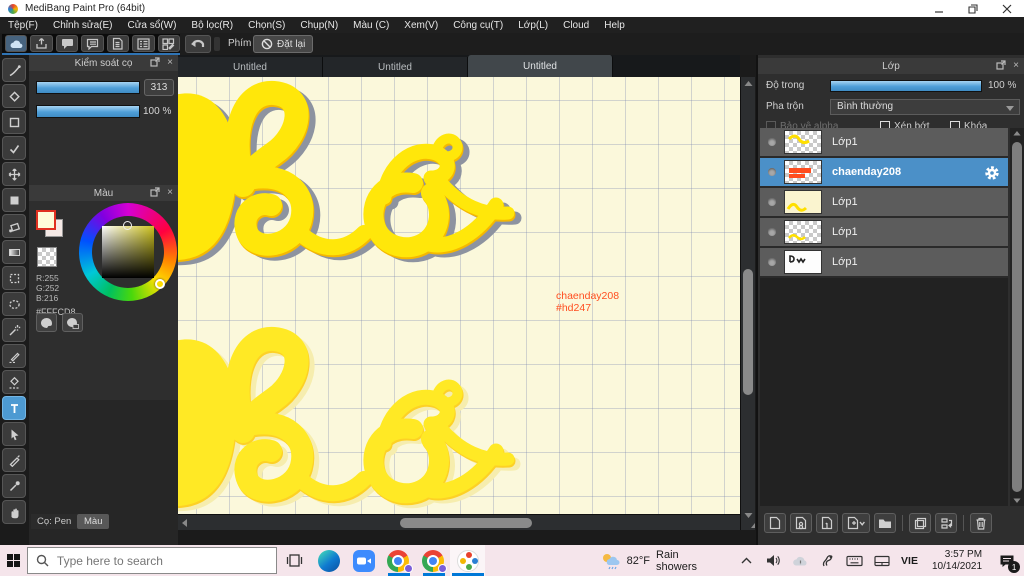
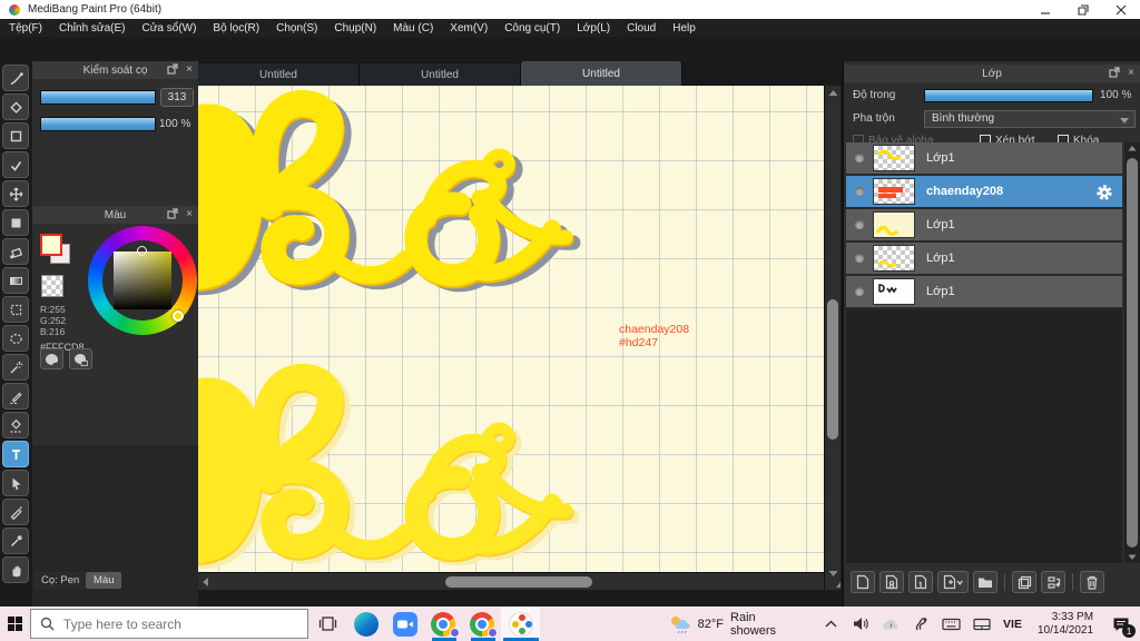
  MediBang Paint Pro (64bit)
  Tệp(F)
  Chỉnh sửa(E)
  Cửa sổ(W)
  Bộ lọc(R)
  Chọn(S)
  Chụp(N)
  Màu (C)
  Xem(V)
  Công cụ(T)
  Lớp(L)
  Cloud
  Help
- Phím
- Đặt lại
  Kiểm soát cọ
  ×
  313
  100 %
  Màu
  ×
  R:255
  G:252
  B:216
  #FFFCD8
  Cọ: Pen
  Màu
  Untitled
  Untitled
  Untitled
  chaenday208
  #hd247
  Lớp
  ×
  Độ trong
  100 %
  Pha trộn
  Bình thường
  Bảo vệ alpha
  Xén bớt
  Khóa
  Lớp1
  chaenday208
  Lớp1
  Lớp1
  Lớp1
  Type here to search
  82°F
  Rain showers
  VIE
- 3:57 PM
+ 3:33 PM
  10/14/2021
  1
